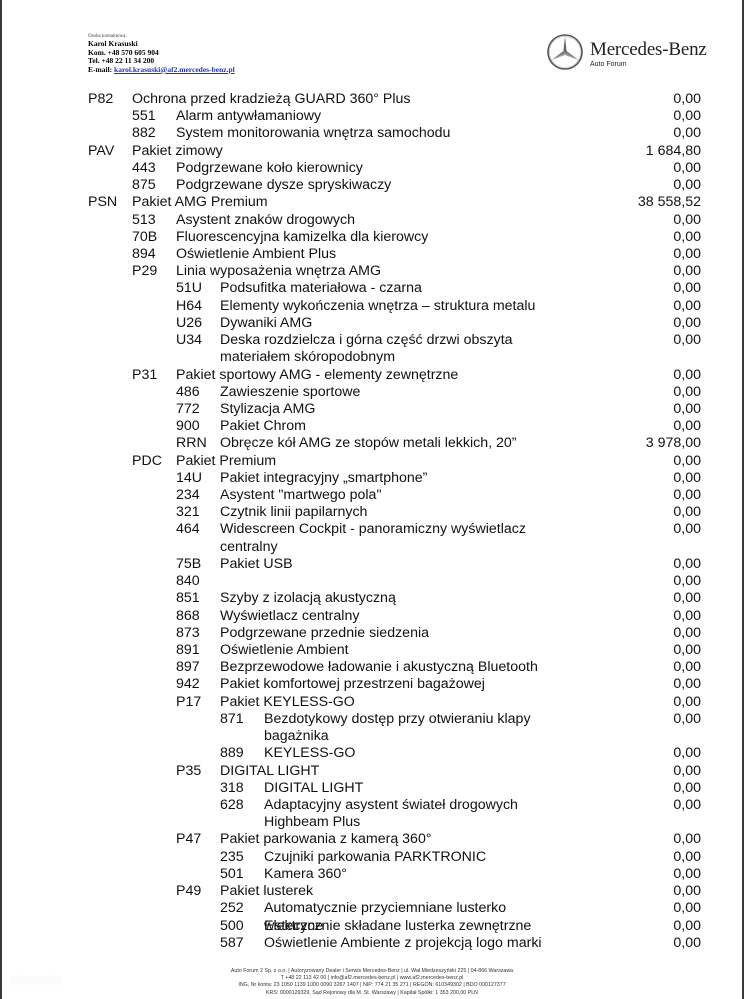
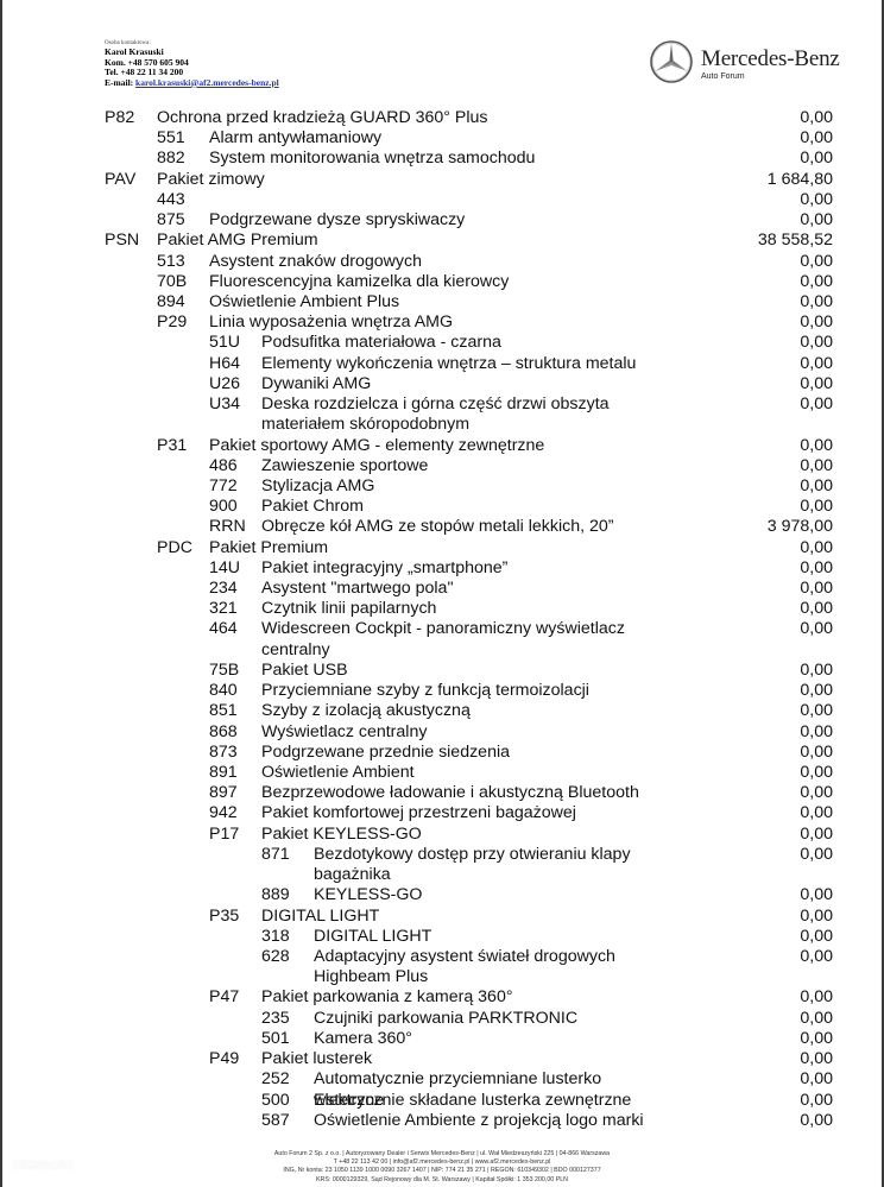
  Karol Krasuski
  Kom. +48 570 605 904
  Tel. +48 22 11 34 200
  E-mail: karol.krasuski@af2.mercedes-benz.pl
  Mercedes-Benz
  P82
  Ochrona przed kradzieżą GUARD 360° Plus
  0,00
  551
  Alarm antywłamaniowy
  0,00
  882
  System monitorowania wnętrza samochodu
  0,00
  PAV
  Pakiet zimowy
  1 684,80
  443
- Podgrzewane koło kierownicy
  0,00
  875
  Podgrzewane dysze spryskiwaczy
  0,00
  PSN
  Pakiet AMG Premium
  38 558,52
  513
  Asystent znaków drogowych
  0,00
  70B
  Fluorescencyjna kamizelka dla kierowcy
  0,00
  894
  Oświetlenie Ambient Plus
  0,00
  P29
  Linia wyposażenia wnętrza AMG
  0,00
  51U
  Podsufitka materiałowa - czarna
  0,00
  H64
  Elementy wykończenia wnętrza – struktura metalu
  0,00
  U26
  Dywaniki AMG
  0,00
  U34
  Deska rozdzielcza i górna część drzwi obszyta materiałem skóropodobnym
  0,00
  P31
  Pakiet sportowy AMG - elementy zewnętrzne
  0,00
  486
  Zawieszenie sportowe
  0,00
  772
  Stylizacja AMG
  0,00
  900
  Pakiet Chrom
  0,00
  RRN
  Obręcze kół AMG ze stopów metali lekkich, 20”
  3 978,00
  PDC
  Pakiet Premium
  0,00
  14U
  Pakiet integracyjny „smartphone”
  0,00
  234
  Asystent "martwego pola"
  0,00
  321
  Czytnik linii papilarnych
  0,00
  464
  Widescreen Cockpit - panoramiczny wyświetlacz centralny
  0,00
  75B
  Pakiet USB
  0,00
  840
+ Przyciemniane szyby z funkcją termoizolacji
  0,00
  851
  Szyby z izolacją akustyczną
  0,00
  868
  Wyświetlacz centralny
  0,00
  873
  Podgrzewane przednie siedzenia
  0,00
  891
  Oświetlenie Ambient
  0,00
  897
  Bezprzewodowe ładowanie i akustyczną Bluetooth
  0,00
  942
  Pakiet komfortowej przestrzeni bagażowej
  0,00
  P17
  Pakiet KEYLESS-GO
  0,00
  871
  Bezdotykowy dostęp przy otwieraniu klapy bagażnika
  0,00
  889
  KEYLESS-GO
  0,00
  P35
  DIGITAL LIGHT
  0,00
  318
  DIGITAL LIGHT
  0,00
  628
  Adaptacyjny asystent świateł drogowych Highbeam Plus
  0,00
  P47
  Pakiet parkowania z kamerą 360°
  0,00
  235
  Czujniki parkowania PARKTRONIC
  0,00
  501
  Kamera 360°
  0,00
  P49
  Pakiet lusterek
  0,00
  252
  Automatycznie przyciemniane lusterko wsteczne
  0,00
  500
  Elektrycznie składane lusterka zewnętrzne
  0,00
  587
  Oświetlenie Ambiente z projekcją logo marki
  0,00
